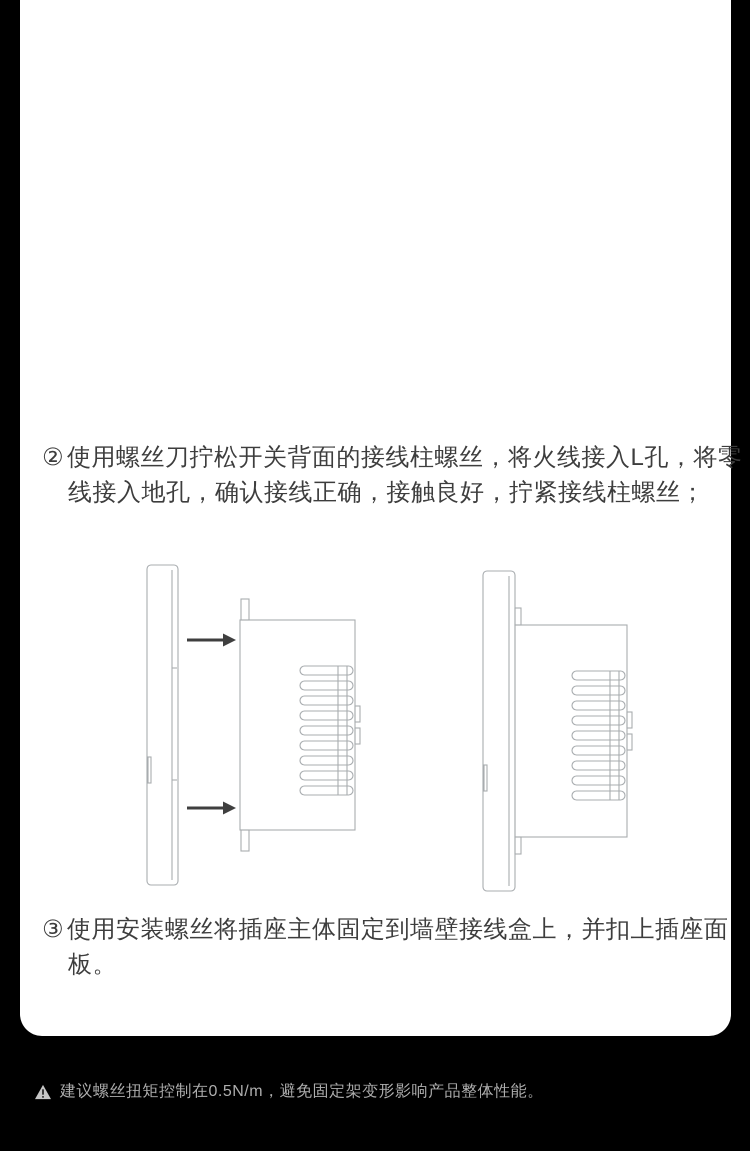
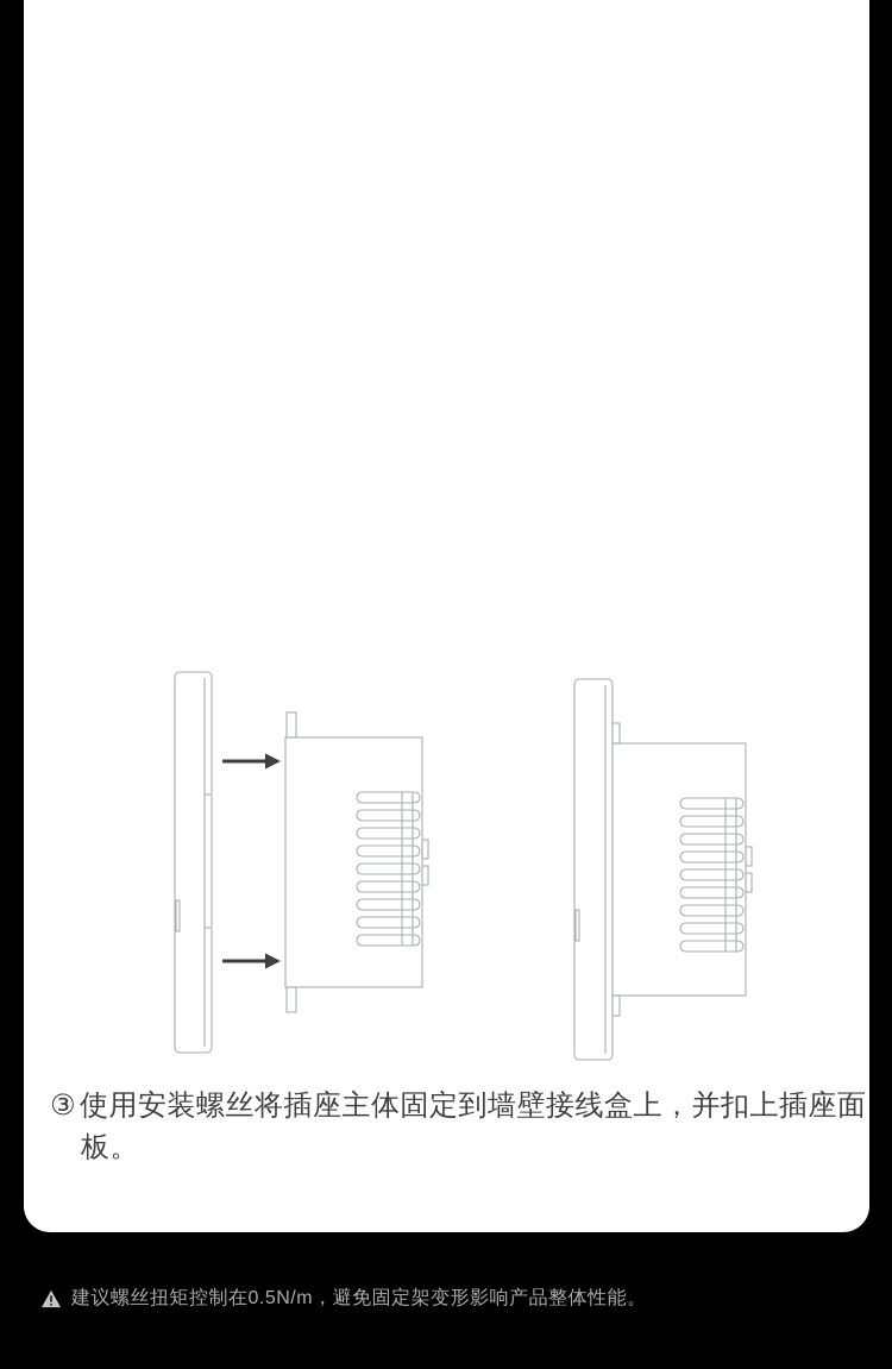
- ②使用螺丝刀拧松开关背面的接线柱螺丝，将火线接入L孔，将零线接入地孔，确认接线正确，接触良好，拧紧接线柱螺丝；
  ③使用安装螺丝将插座主体固定到墙壁接线盒上，并扣上插座面板。
  建议螺丝扭矩控制在0.5N/m，避免固定架变形影响产品整体性能。
